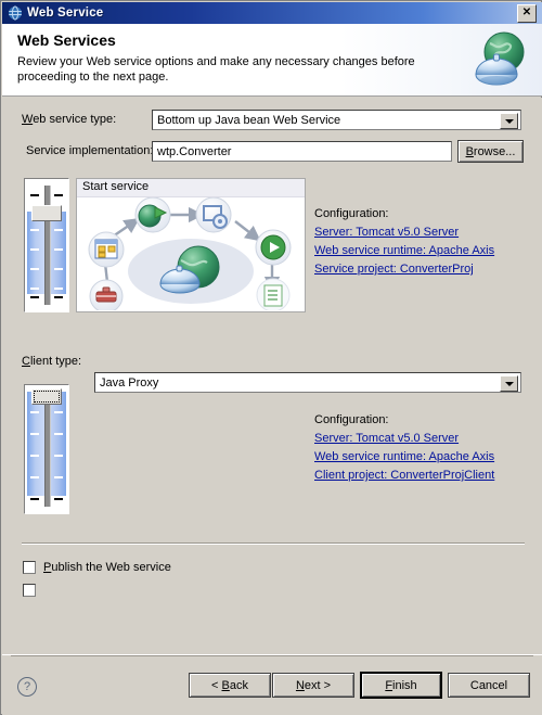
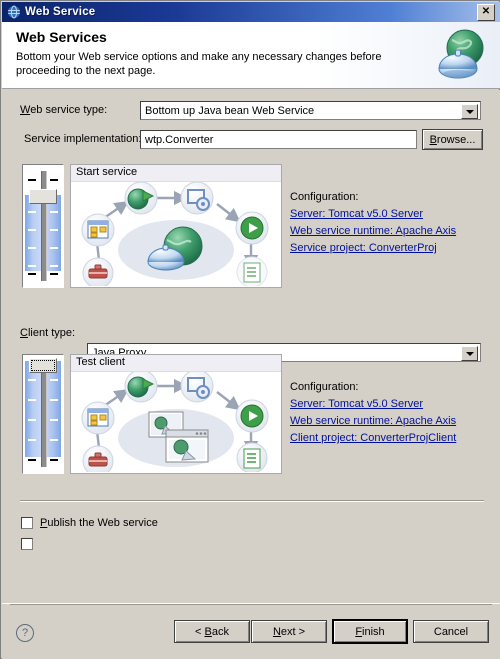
  Web Service
  ✕
  Web Services
- Review your Web service options and make any necessary changes before proceeding to the next page.
+ Bottom your Web service options and make any necessary changes before proceeding to the next page.
  Web service type:
  Bottom up Java bean Web Service
  Service implementation
  wtp.Converter
  Browse...
  Start service
  Configuration:
  Server: Tomcat v5.0 Server
  Web service runtime: Apache Axis
  Service project: ConverterProj
  Client type:
  Java Proxy
+ Test client
  Configuration:
  Server: Tomcat v5.0 Server
  Web service runtime: Apache Axis
  Client project: ConverterProjClient
  Publish the Web service
  ?
  < Back
  Next >
  Finish
  Cancel
